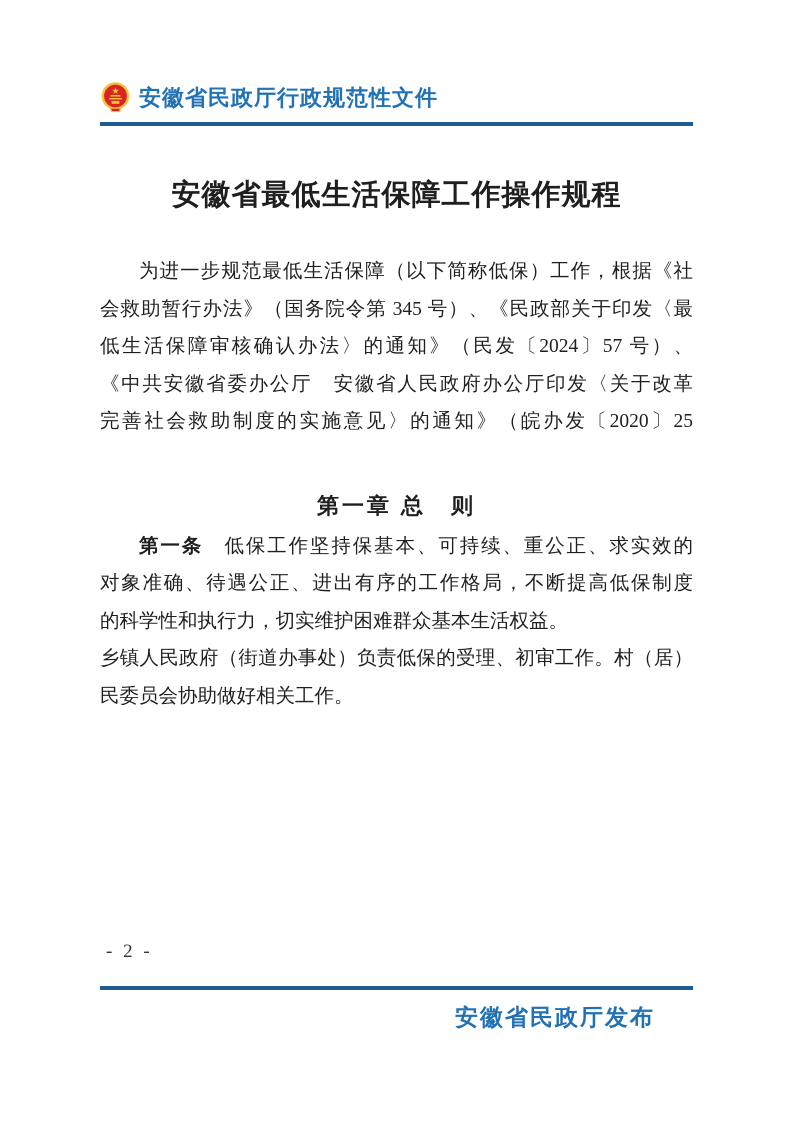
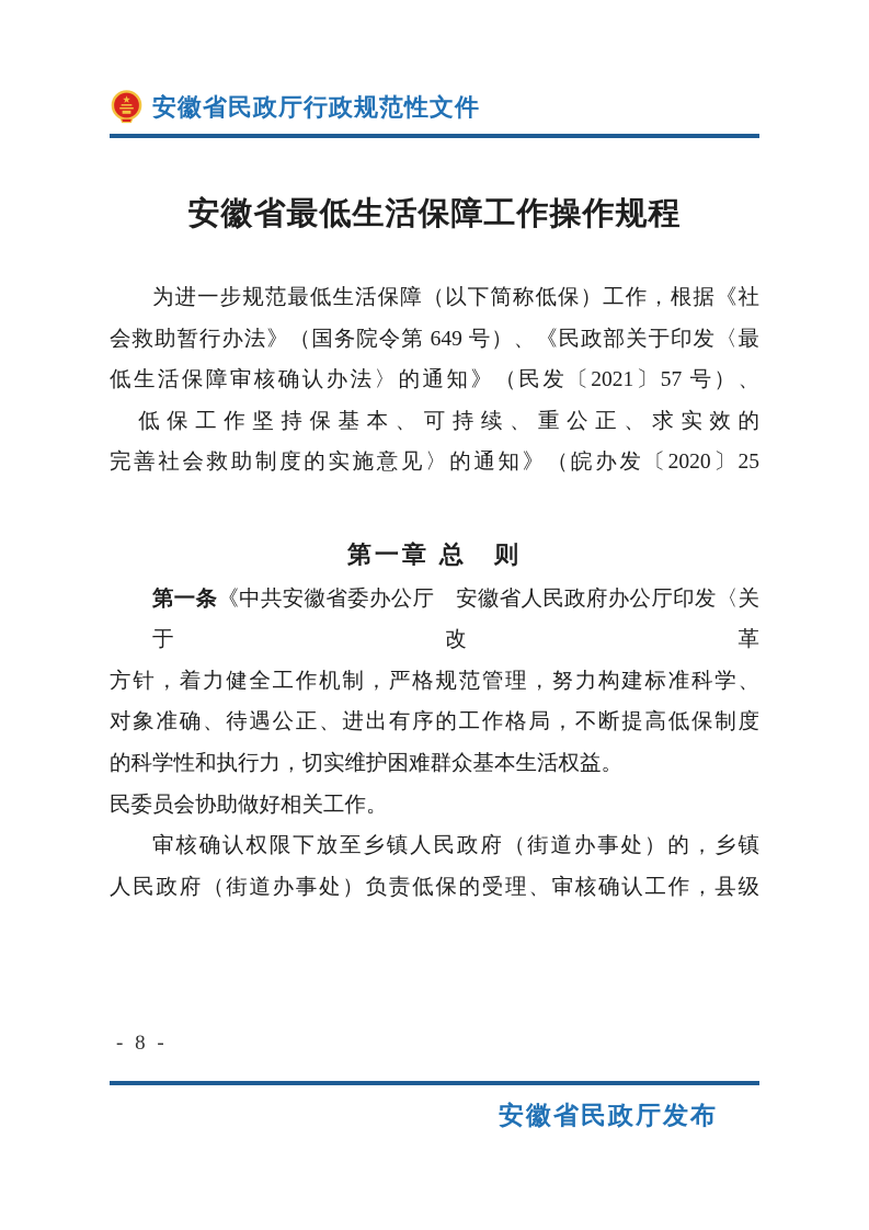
  安徽省民政厅行政规范性文件
  安徽省最低生活保障工作操作规程
  为进一步规范最低生活保障（以下简称低保）工作，根据《社
- 会救助暂行办法》（国务院令第 345 号）、《民政部关于印发〈最
+ 会救助暂行办法》（国务院令第 649 号）、《民政部关于印发〈最
- 低生活保障审核确认办法〉的通知》（民发〔2024〕57 号）、
+ 低生活保障审核确认办法〉的通知》（民发〔2021〕57 号）、
- 《中共安徽省委办公厅 安徽省人民政府办公厅印发〈关于改革
+ 低保工作坚持保基本、可持续、重公正、求实效的
  完善社会救助制度的实施意见〉的通知》（皖办发〔2020〕25
  第一章 总 则
- 第一条 低保工作坚持保基本、可持续、重公正、求实效的
+ 第一条《中共安徽省委办公厅 安徽省人民政府办公厅印发〈关于改革
+ 方针，着力健全工作机制，严格规范管理，努力构建标准科学、
  对象准确、待遇公正、进出有序的工作格局，不断提高低保制度
  的科学性和执行力，切实维护困难群众基本生活权益。
- 乡镇人民政府（街道办事处）负责低保的受理、初审工作。村（居）
  民委员会协助做好相关工作。
+ 审核确认权限下放至乡镇人民政府（街道办事处）的，乡镇
+ 人民政府（街道办事处）负责低保的受理、审核确认工作，县级
- - 2 -
+ - 8 -
  安徽省民政厅发布
